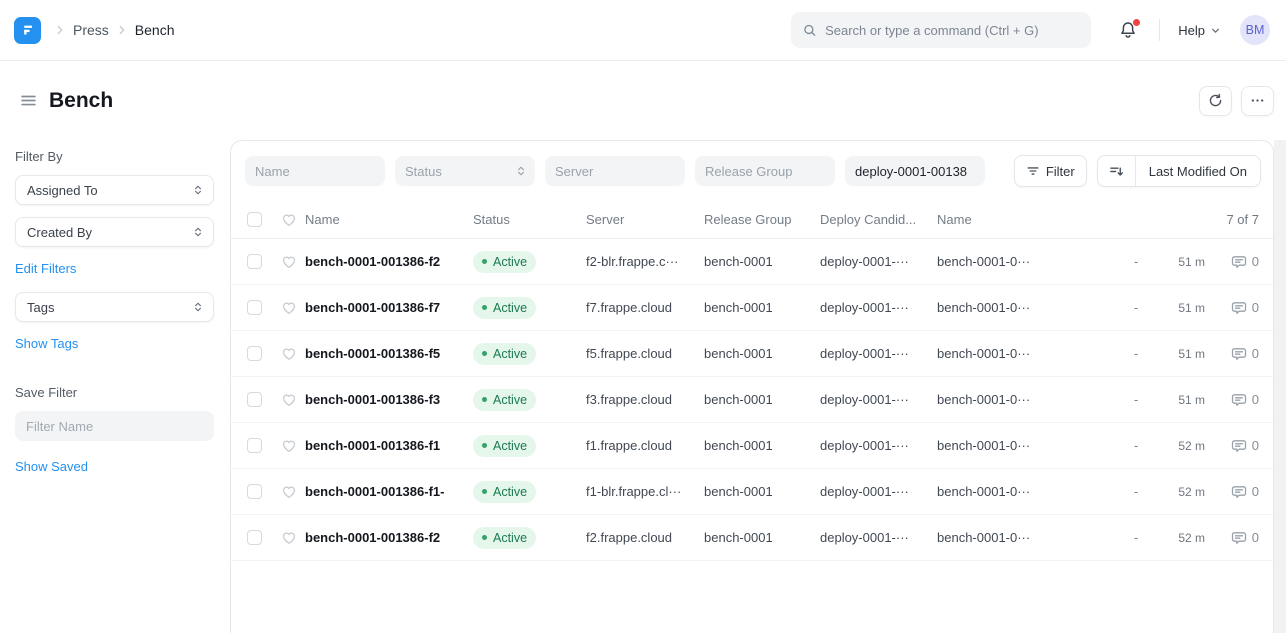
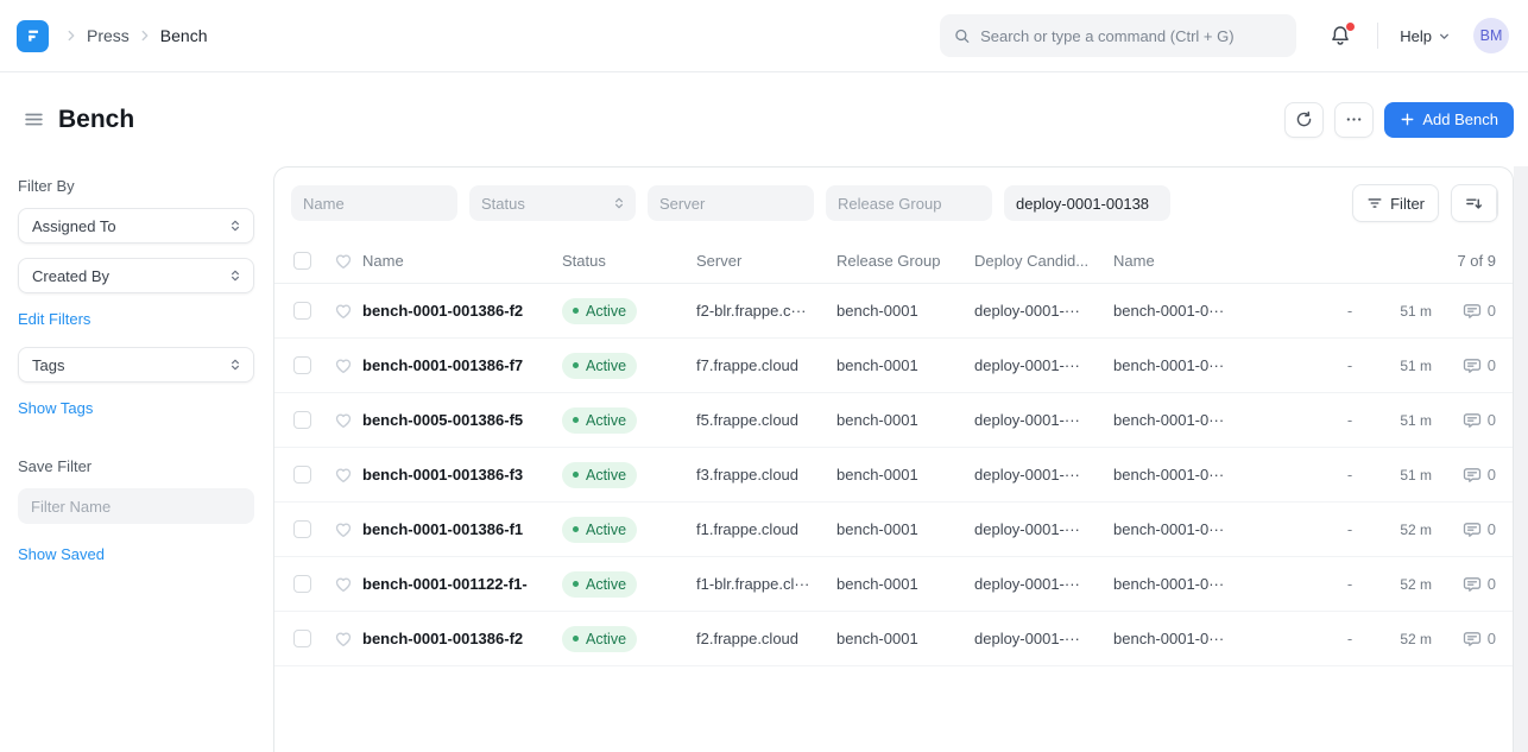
  Press
  Bench
  Search or type a command (Ctrl + G)
  Help
  BM
  Bench
+ Add Bench
  Filter By
  Assigned To
  Created By
  Edit Filters
  Tags
  Show Tags
  Save Filter
  Filter Name Show Saved
  Name
  Status
  Server
  Release Group
  deploy-0001-00138
  Filter
- Last Modified On
  Name
  Status
  Server
  Release Group
  Deploy Candid...
  Name
- 7 of 7
+ 7 of 9
  bench-0001-001386-f2
  Active
  f2-blr.frappe.c···
  bench-0001
  deploy-0001-···
  bench-0001-0···
  -
  51 m
  0
  bench-0001-001386-f7
  Active
  f7.frappe.cloud
  bench-0001
  deploy-0001-···
  bench-0001-0···
  -
  51 m
  0
- bench-0001-001386-f5
+ bench-0005-001386-f5
  Active
  f5.frappe.cloud
  bench-0001
  deploy-0001-···
  bench-0001-0···
  -
  51 m
  0
  bench-0001-001386-f3
  Active
  f3.frappe.cloud
  bench-0001
  deploy-0001-···
  bench-0001-0···
  -
  51 m
  0
  bench-0001-001386-f1
  Active
  f1.frappe.cloud
  bench-0001
  deploy-0001-···
  bench-0001-0···
  -
  52 m
  0
- bench-0001-001386-f1-
+ bench-0001-001122-f1-
  Active
  f1-blr.frappe.cl···
  bench-0001
  deploy-0001-···
  bench-0001-0···
  -
  52 m
  0
  bench-0001-001386-f2
  Active
  f2.frappe.cloud
  bench-0001
  deploy-0001-···
  bench-0001-0···
  -
  52 m
  0
